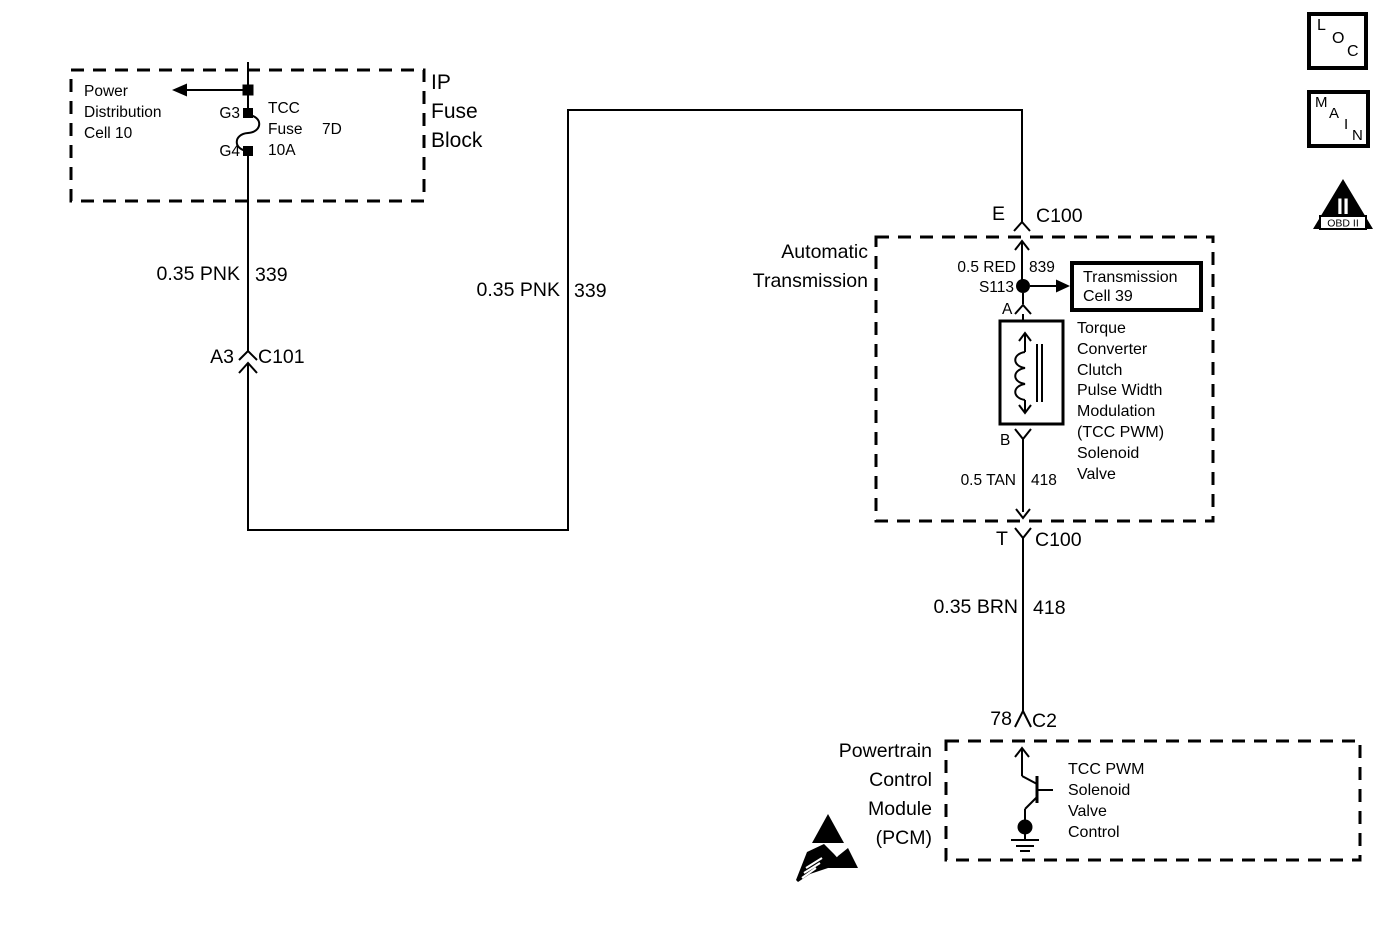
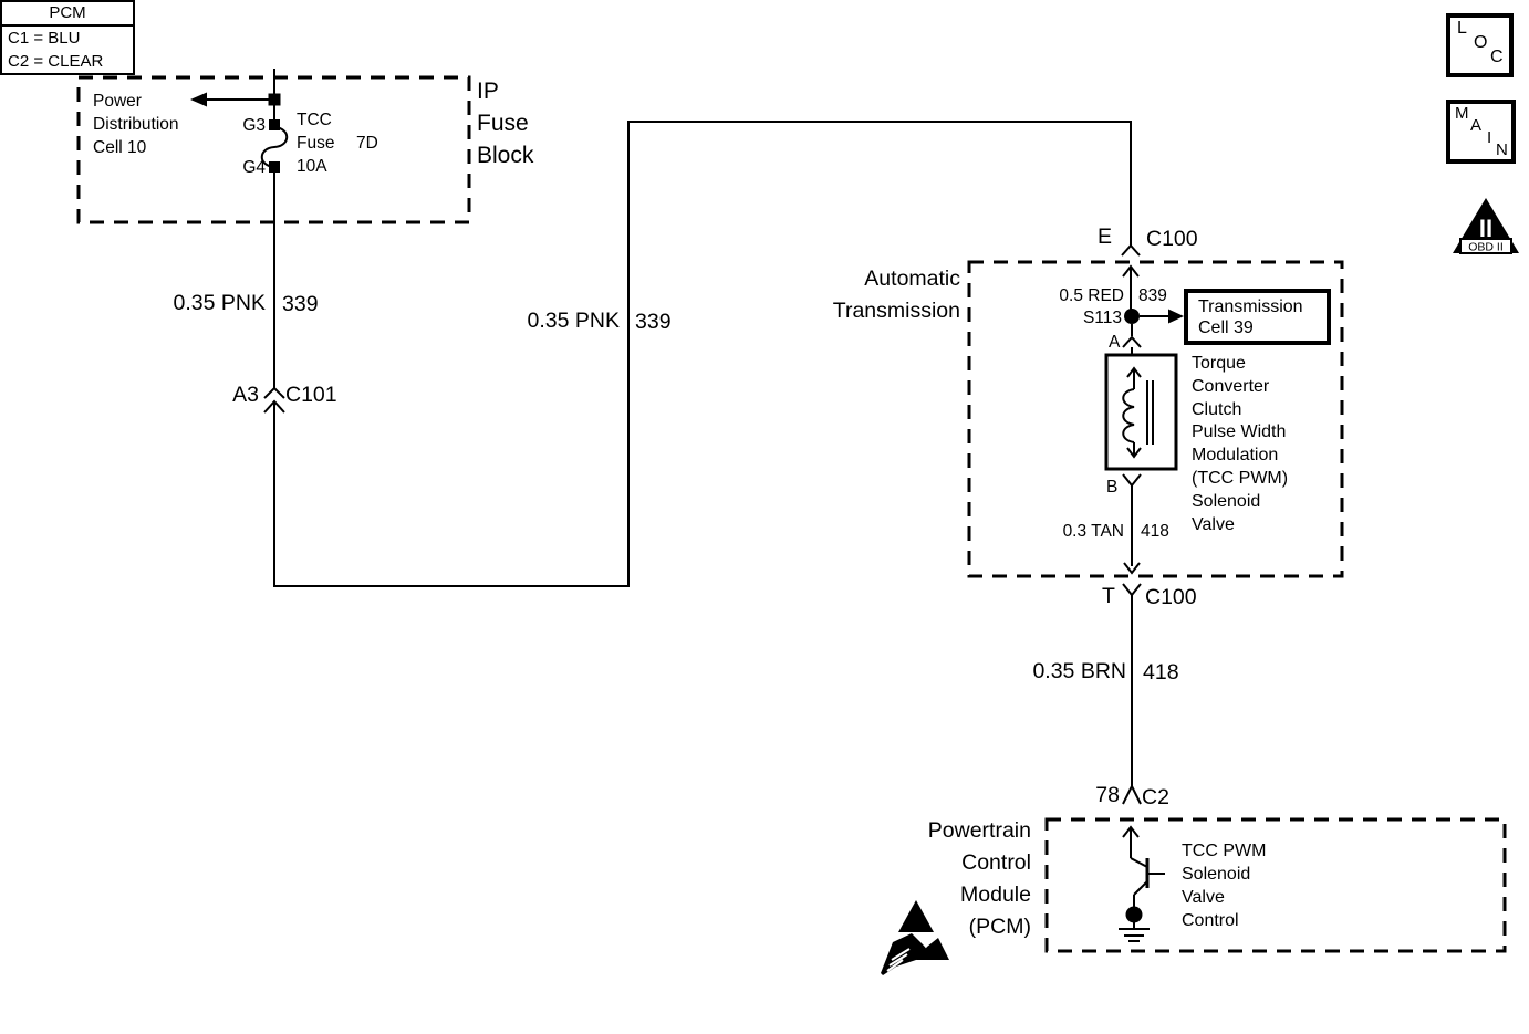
  IP
  Fuse
  Block
  Power
  Distribution
  Cell 10
  G3
  G4
  TCC
  Fuse
  7D
  10A
  0.35 PNK
  339
  0.35 PNK
  339
  A3
  C101
  Automatic
  Transmission
  E
  C100
  0.5 RED
  839
  S113
  A
  Transmission
  Cell 39
  Torque
  Converter
  Clutch
  Pulse Width
  Modulation
  (TCC PWM)
  Solenoid
  Valve
  B
- 0.5 TAN
+ 0.3 TAN
  418
  T
  C100
  0.35 BRN
  418
  78
  C2
  Powertrain
  Control
  Module
  (PCM)
  TCC PWM
  Solenoid
  Valve
  Control
+ PCM
+ C1 = BLU
+ C2 = CLEAR
  L
  O
  C
  M
  A
  I
  N
  II
  OBD II
